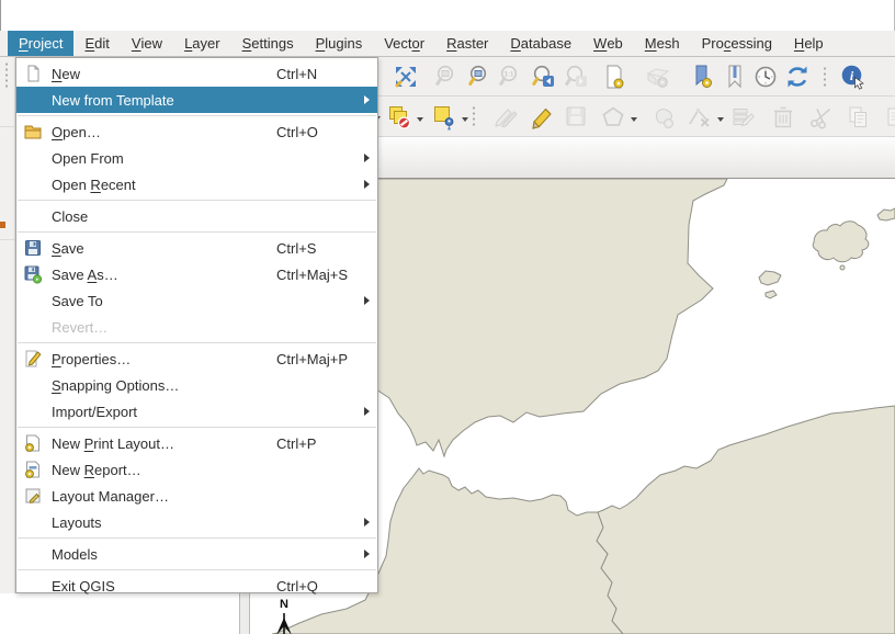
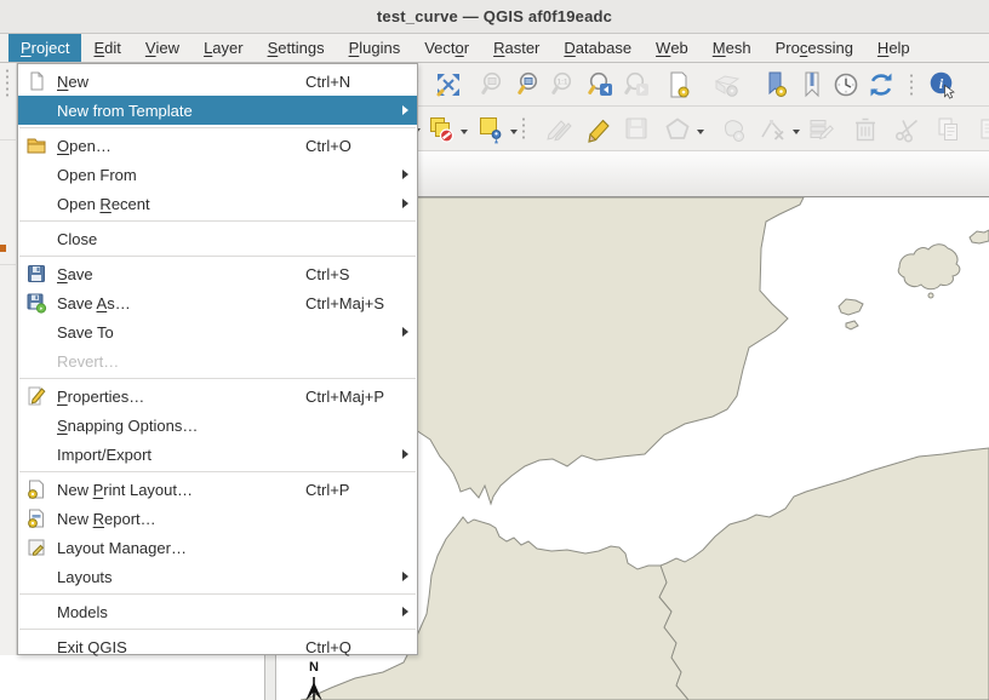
+ test_curve — QGIS af0f19eadc
  P
  roject
  E
  dit
  V
  iew
  L
  ayer
  S
  ettings
  P
  lugins
  Vect
  o
  r
  R
  aster
  D
  atabase
  W
  eb
  M
  esh
  Pro
  c
  essing
  H
  elp
  i
  N
  New
  Ctrl+N
  New from Template
  Open…
  Ctrl+O
  Open From
  Open Recent
  Close
  Save
  Ctrl+S
  Save As…
  Ctrl+Maj+S
  Save To
  Revert…
  Properties…
  Ctrl+Maj+P
  Snapping Options…
  Import/Export
  New Print Layout…
  Ctrl+P
  New Report…
  Layout Manager…
  Layouts
  Models
  Exit QGIS
  Ctrl+Q
